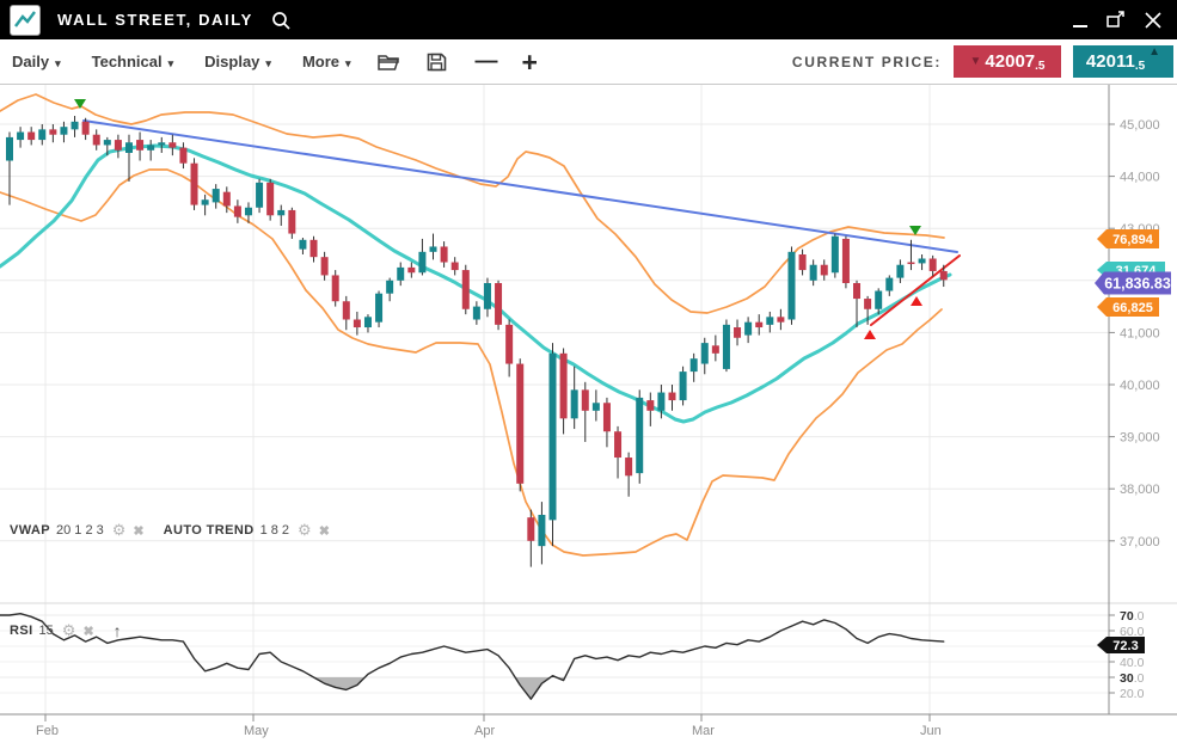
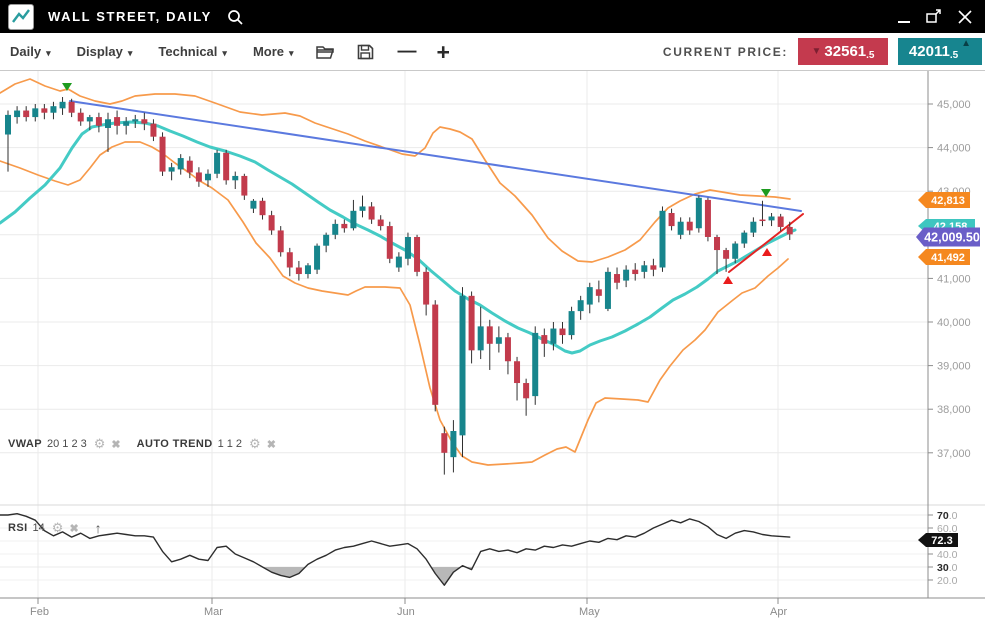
  WALL STREET, DAILY
  Daily
  ▾
- Technical
+ Display
  ▾
- Display
+ Technical
  ▾
  More
  ▾
  —
  +
  CURRENT PRICE:
  ▼
- 42007
+ 32561
  .5
  42011
  .5
  ▲
  45,000
  44,000
  41,000
  40,000
  39,000
  38,000
  37,000
  70.0
  60.0
  40.0
  30.0
  20.0
  Feb
- May
+ Mar
- Apr
+ Jun
- Mar
+ May
- Jun
+ Apr
- 31,674
+ 42,158
- 61,836.83
+ 42,009.50
- 76,894
+ 42,813
- 66,825
+ 41,492
  72.3
  VWAP
  20 1 2 3
  ⚙
  ✖
  AUTO TREND
- 1 8 2
+ 1 1 2
  ⚙
  ✖
  RSI
- 15
+ 14
  ⚙
  ✖
  ↑
